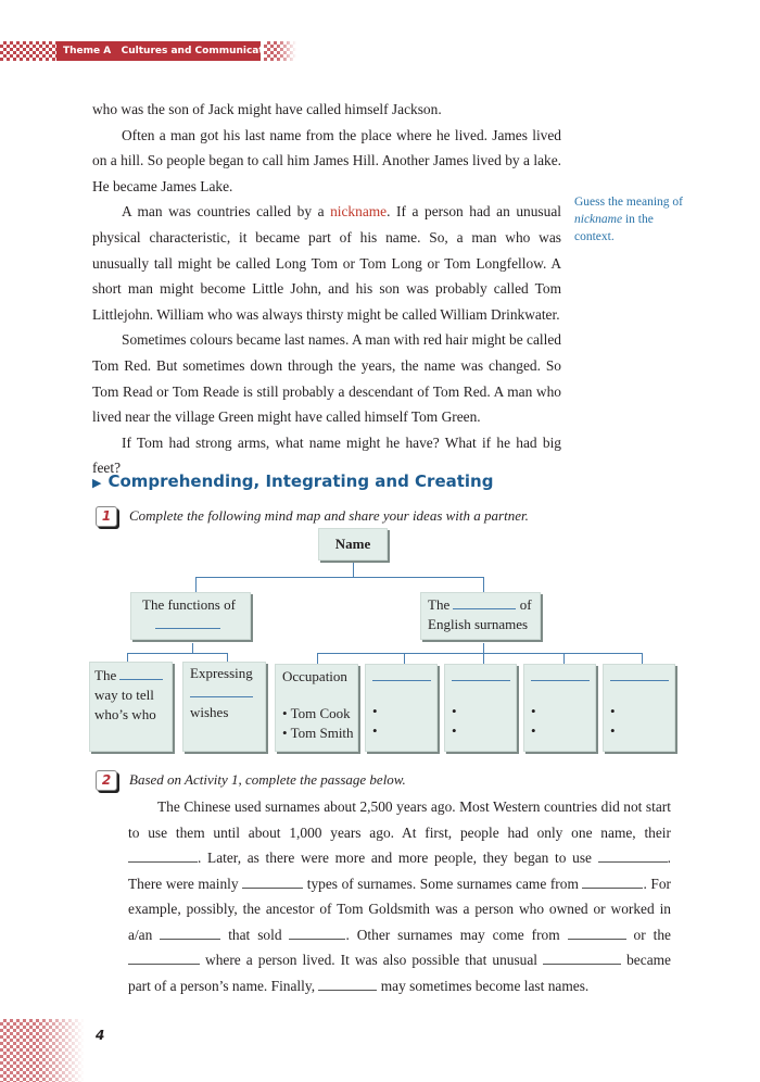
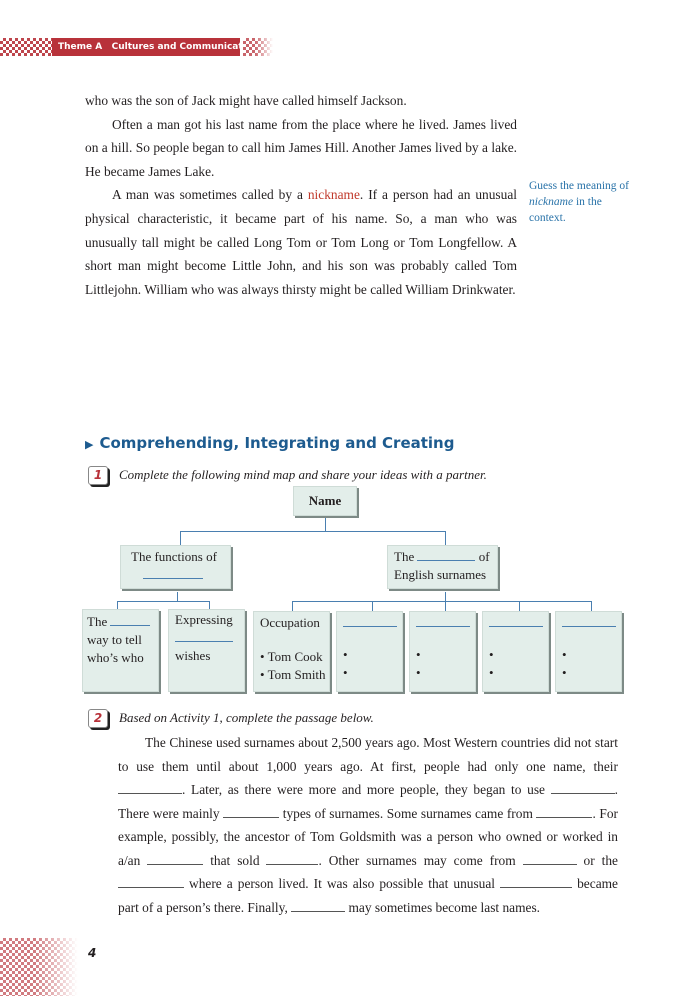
  Theme A Cultures and Communicati
  who was the son of Jack might have called himself Jackson.
  Often a man got his last name from the place where he lived. James lived on a hill. So people began to call him James Hill. Another James lived by a lake. He became James Lake.
- A man was countries called by a nickname. If a person had an unusual physical characteristic, it became part of his name. So, a man who was unusually tall might be called Long Tom or Tom Long or Tom Longfellow. A short man might become Little John, and his son was probably called Tom Littlejohn. William who was always thirsty might be called William Drinkwater.
+ A man was sometimes called by a nickname. If a person had an unusual physical characteristic, it became part of his name. So, a man who was unusually tall might be called Long Tom or Tom Long or Tom Longfellow. A short man might become Little John, and his son was probably called Tom Littlejohn. William who was always thirsty might be called William Drinkwater.
- Sometimes colours became last names. A man with red hair might be called Tom Red. But sometimes down through the years, the name was changed. So Tom Read or Tom Reade is still probably a descendant of Tom Red. A man who lived near the village Green might have called himself Tom Green.
- If Tom had strong arms, what name might he have? What if he had big feet?
  Guess the meaning of nickname in the context.
  ▶ Comprehending, Integrating and Creating
  1
  Complete the following mind map and share your ideas with a partner.
  Name
  The functions of
  The of
  English surnames
  The
  way to tell
  who’s who
  Expressing
  wishes
  Occupation
  • Tom Cook
  • Tom Smith
  •
  •
  •
  •
  •
  •
  •
  •
  2
  Based on Activity 1, complete the passage below.
- The Chinese used surnames about 2,500 years ago. Most Western countries did not start to use them until about 1,000 years ago. At first, people had only one name, their . Later, as there were more and more people, they began to use . There were mainly types of surnames. Some surnames came from . For example, possibly, the ancestor of Tom Goldsmith was a person who owned or worked in a/an that sold . Other surnames may come from or the where a person lived. It was also possible that unusual became part of a person’s name. Finally, may sometimes become last names.
+ The Chinese used surnames about 2,500 years ago. Most Western countries did not start to use them until about 1,000 years ago. At first, people had only one name, their . Later, as there were more and more people, they began to use . There were mainly types of surnames. Some surnames came from . For example, possibly, the ancestor of Tom Goldsmith was a person who owned or worked in a/an that sold . Other surnames may come from or the where a person lived. It was also possible that unusual became part of a person’s there. Finally, may sometimes become last names.
  4
